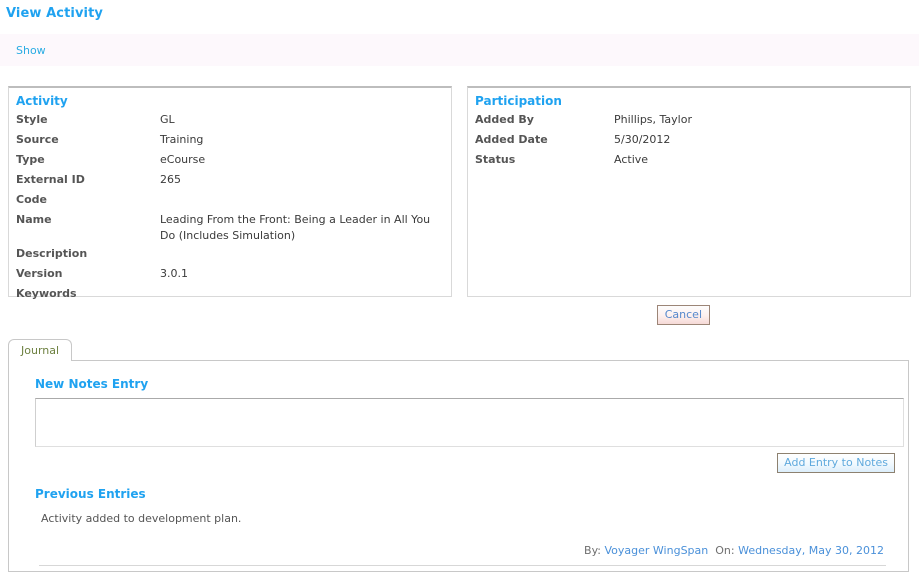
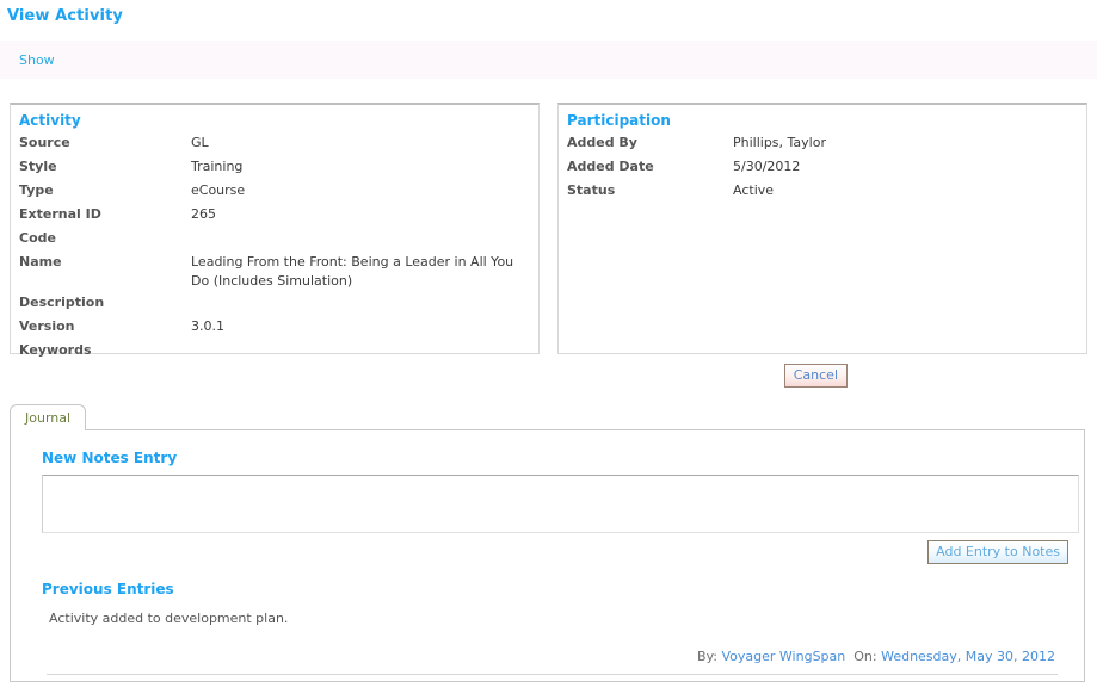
  View Activity
  Show
  Activity
- Style
+ Source
  GL
- Source
+ Style
  Training
  Type
  eCourse
  External ID
  265
  Code
  Name
  Leading From the Front: Being a Leader in All You Do (Includes Simulation)
  Description
  Version
  3.0.1
  Keywords
  Participation
  Added By
  Phillips, Taylor
  Added Date
  5/30/2012
  Status
  Active
  Cancel
  Journal
  New Notes Entry
  Add Entry to Notes
  Previous Entries
  Activity added to development plan.
  By: Voyager WingSpan On: Wednesday, May 30, 2012
